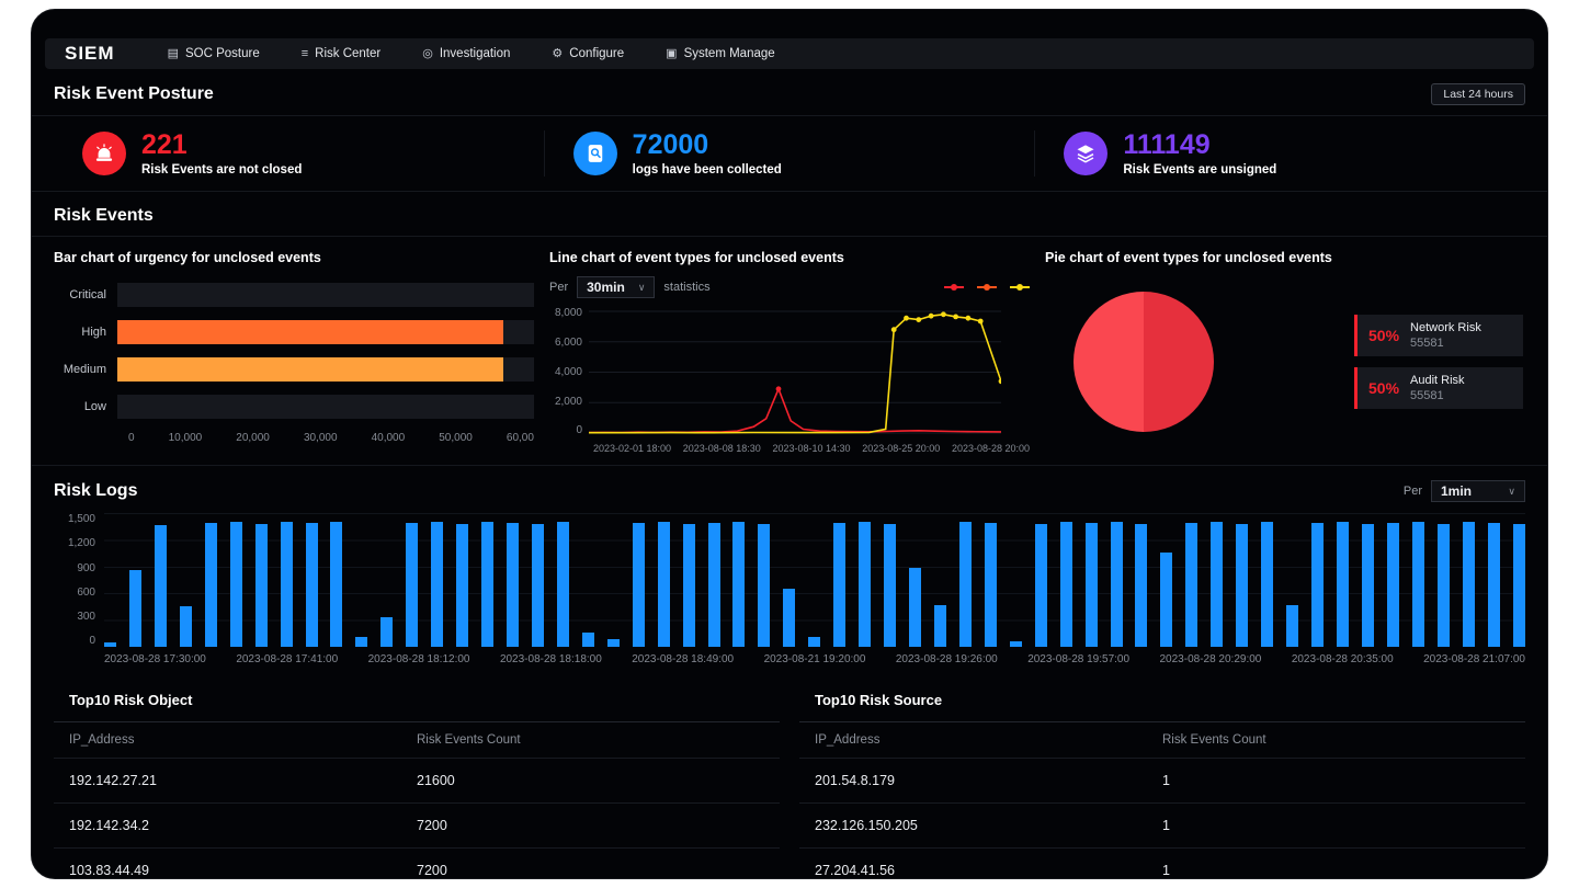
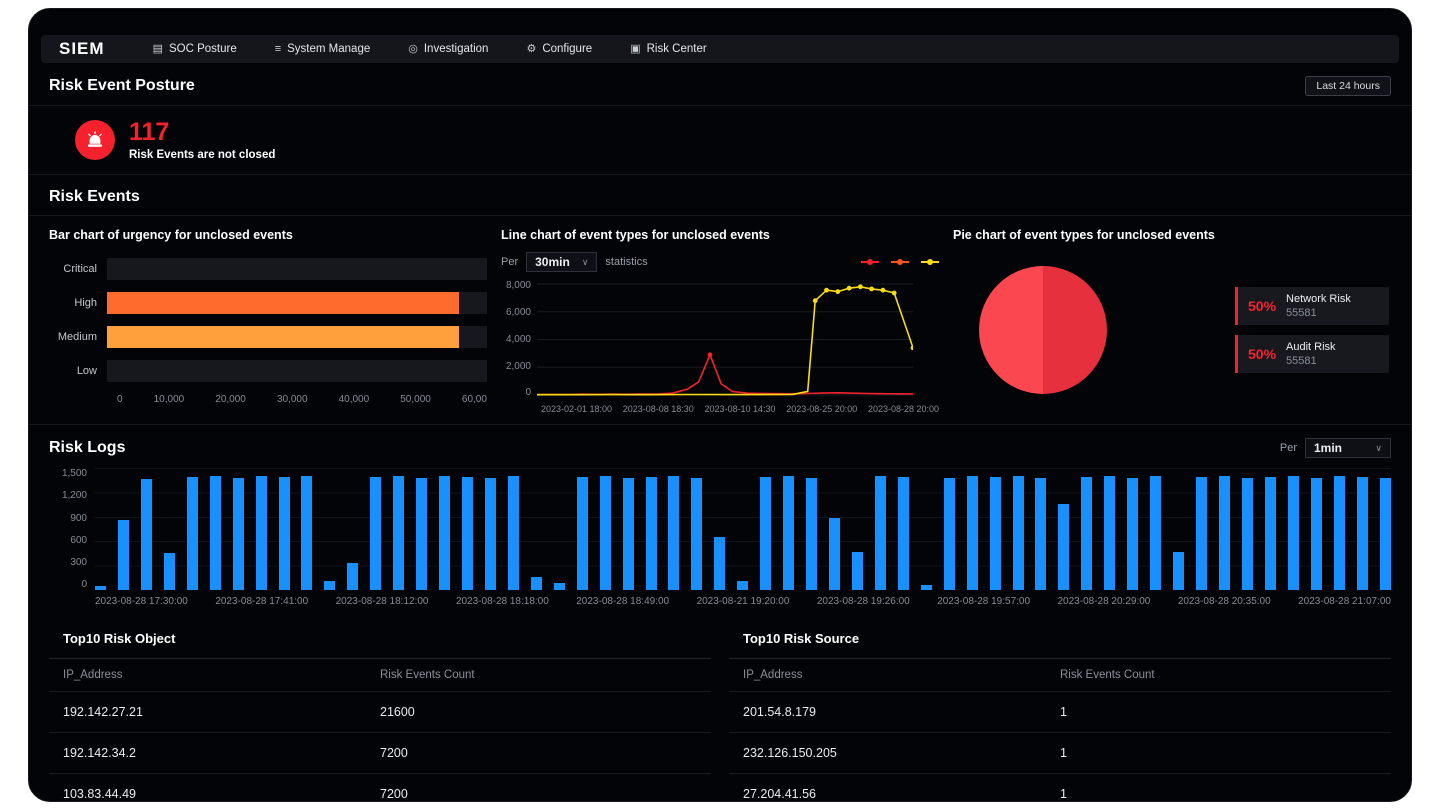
  SIEM
  ▤
  SOC Posture
  ≡
- Risk Center
+ System Manage
  ◎
  Investigation
  ⚙
  Configure
  ▣
- System Manage
+ Risk Center
  Risk Event Posture
  Last 24 hours
- 221
+ 117
  Risk Events are not closed
- 72000
- logs have been collected
- 111149
- Risk Events are unsigned
  Risk Events
  Bar chart of urgency for unclosed events
  Critical
  High
  Medium
  Low
  0
  10,000
  20,000
  30,000
  40,000
  50,000
  60,00
  Line chart of event types for unclosed events
  Per
  30min
  ∨
  statistics
  8,000
  6,000
  4,000
  2,000
  0
  2023-02-01 18:00
  2023-08-08 18:30
  2023-08-10 14:30
  2023-08-25 20:00
  2023-08-28 20:00
  Pie chart of event types for unclosed events
  50%
  Network Risk
  55581
  50%
  Audit Risk
  55581
  Risk Logs
  Per
  1min
  ∨
  1,500
  1,200
  900
  600
  300
  0
  2023-08-28 17:30:00
  2023-08-28 17:41:00
  2023-08-28 18:12:00
  2023-08-28 18:18:00
  2023-08-28 18:49:00
  2023-08-21 19:20:00
  2023-08-28 19:26:00
  2023-08-28 19:57:00
  2023-08-28 20:29:00
  2023-08-28 20:35:00
  2023-08-28 21:07:00
  Top10 Risk Object
  IP_Address
  Risk Events Count
  192.142.27.21
  21600
  192.142.34.2
  7200
  103.83.44.49
  7200
  Top10 Risk Source
  IP_Address
  Risk Events Count
  201.54.8.179
  1
  232.126.150.205
  1
  27.204.41.56
  1
